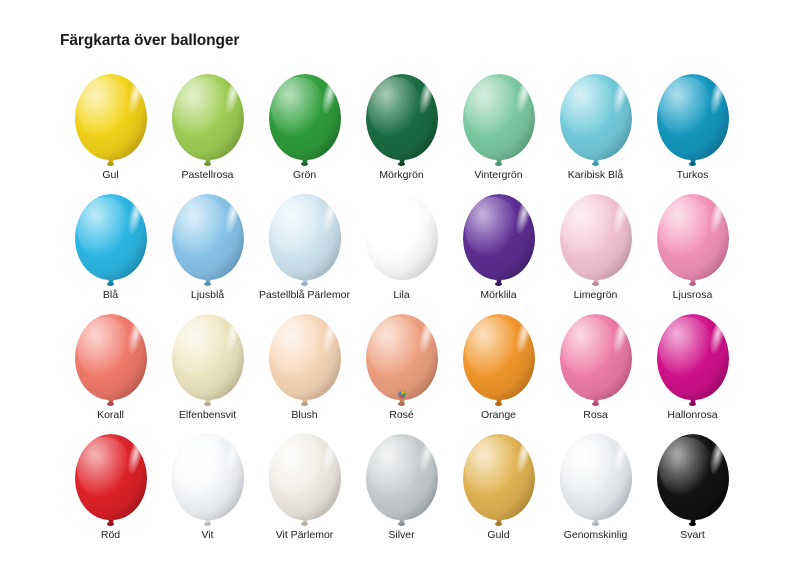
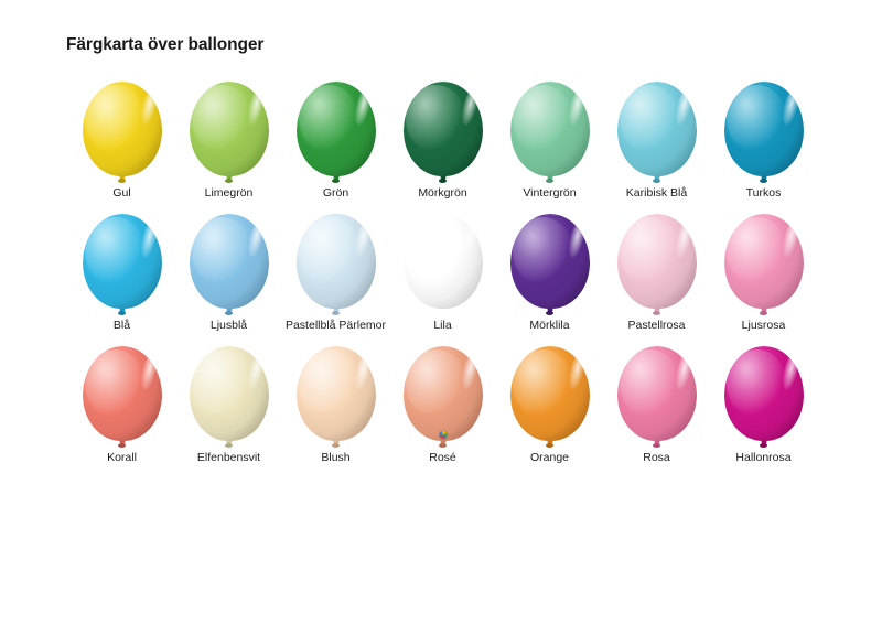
  Färgkarta över ballonger
  Gul
- Pastellrosa
+ Limegrön
  Grön
  Mörkgrön
  Vintergrön
  Karibisk Blå
  Turkos
  Blå
  Ljusblå
  Pastellblå Pärlemor
  Lila
  Mörklila
- Limegrön
+ Pastellrosa
  Ljusrosa
  Korall
  Elfenbensvit
  Blush
  Rosé
  Orange
  Rosa
  Hallonrosa
- Röd
- Vit
- Vit Pärlemor
- Silver
- Guld
- Genomskinlig
- Svart
